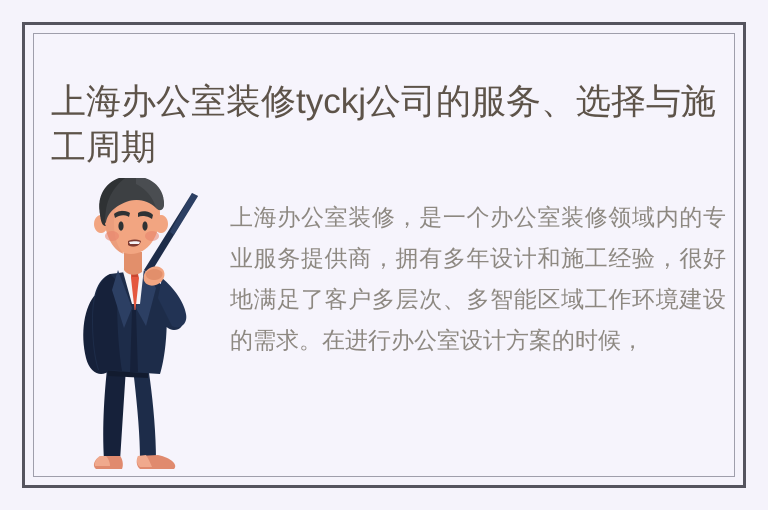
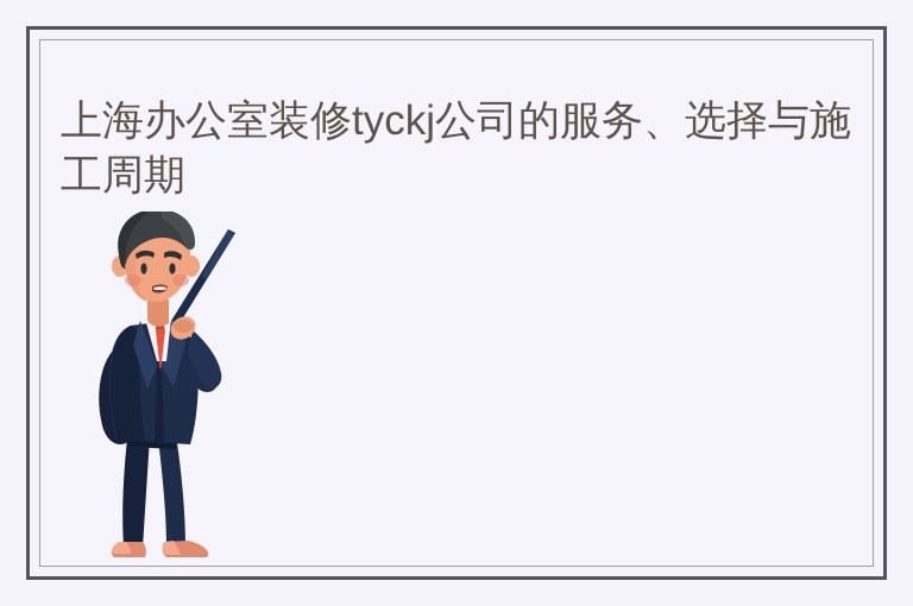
  上海办公室装修tyckj公司的服务、选择与施工周期
- 上海办公室装修，是一个办公室装修领域内的专业服务提供商，拥有多年设计和施工经验，很好地满足了客户多层次、多智能区域工作环境建设的需求。在进行办公室设计方案的时候，
